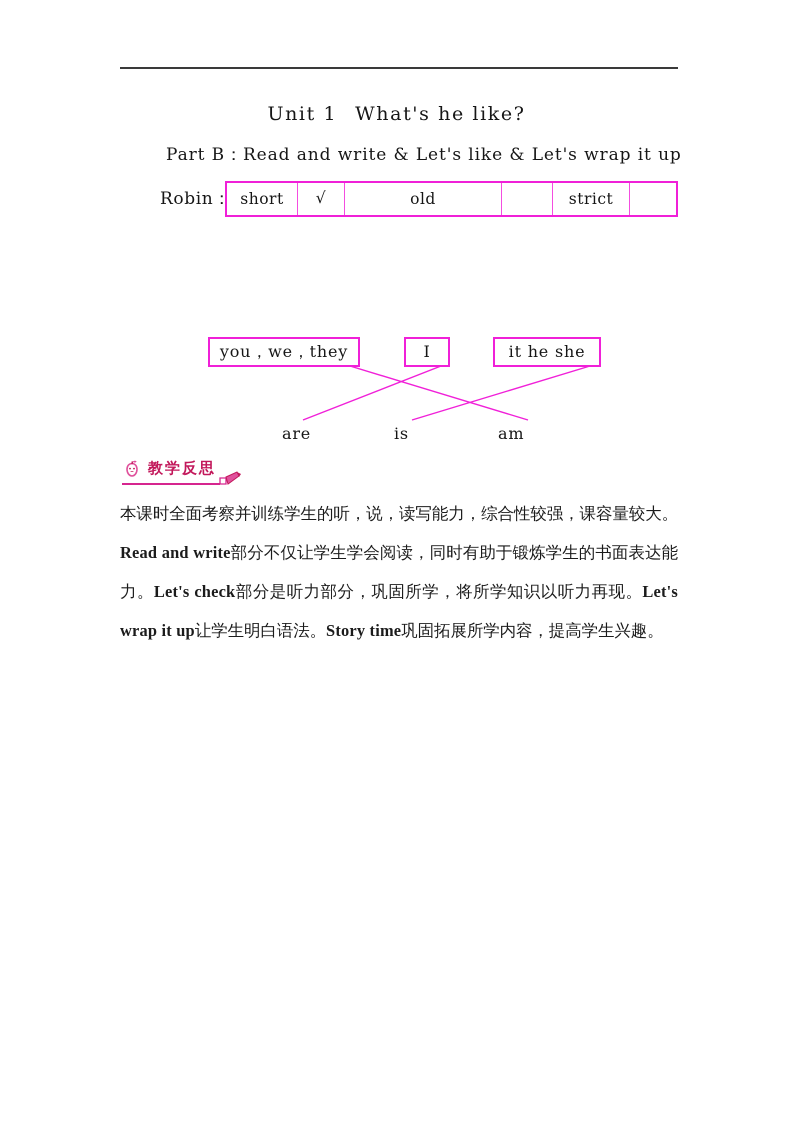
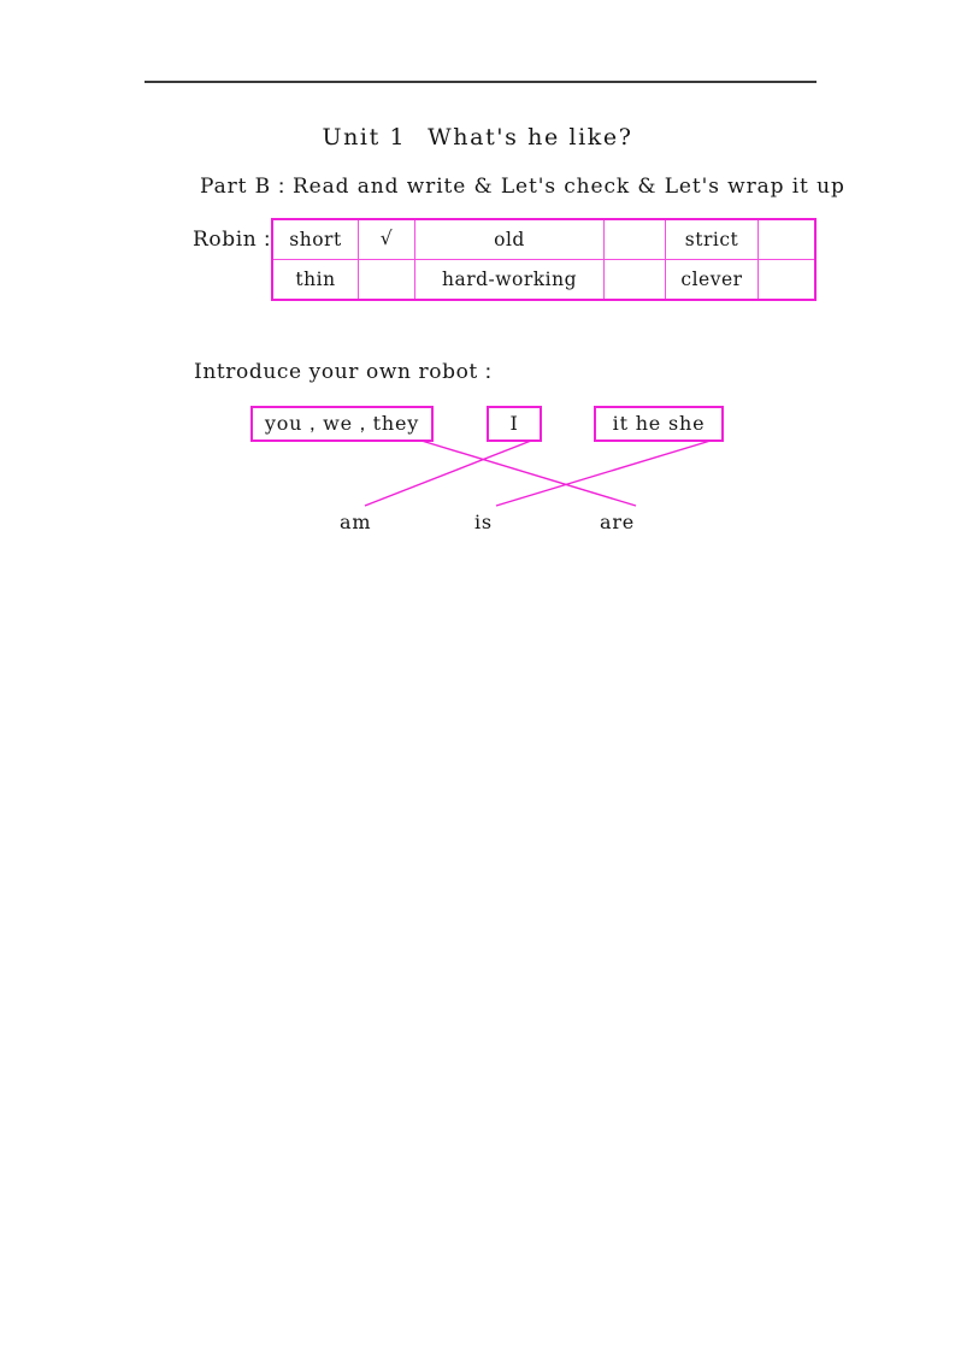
  Unit 1 What's he like?
- Part B：Read and write & Let's like & Let's wrap it up
+ Part B：Read and write & Let's check & Let's wrap it up
  Robin：
  short	√	old		strict
+ thin		hard-working		clever
+ Introduce your own robot：
  you，we，they
  I
  it he she
- are
+ am
  is
- am
+ are
- 教学反思
- 本课时全面考察并训练学生的听，说，读写能力，综合性较强，课容量较大。Read and write部分不仅让学生学会阅读，同时有助于锻炼学生的书面表达能力。Let's check部分是听力部分，巩固所学，将所学知识以听力再现。Let's wrap it up让学生明白语法。Story time巩固拓展所学内容，提高学生兴趣。
